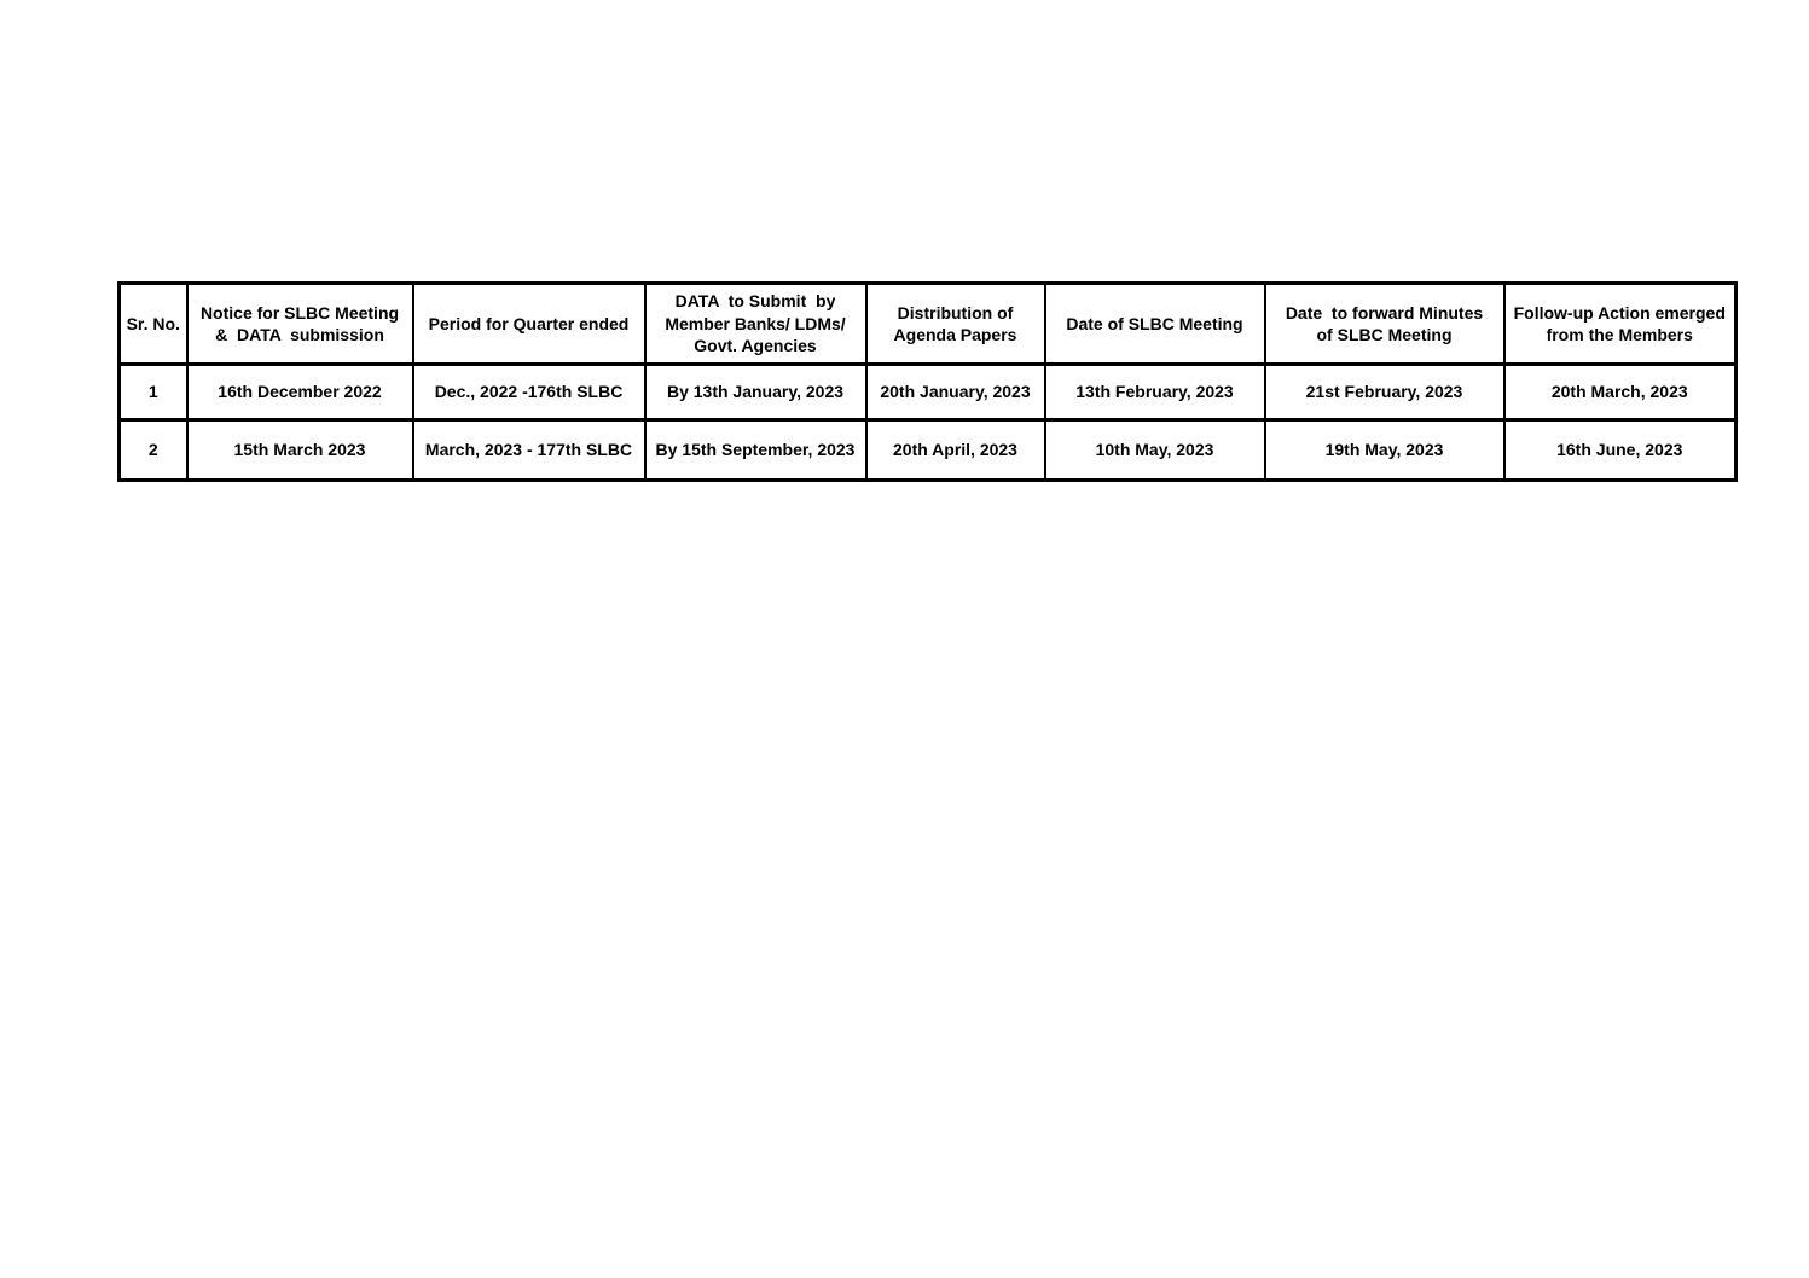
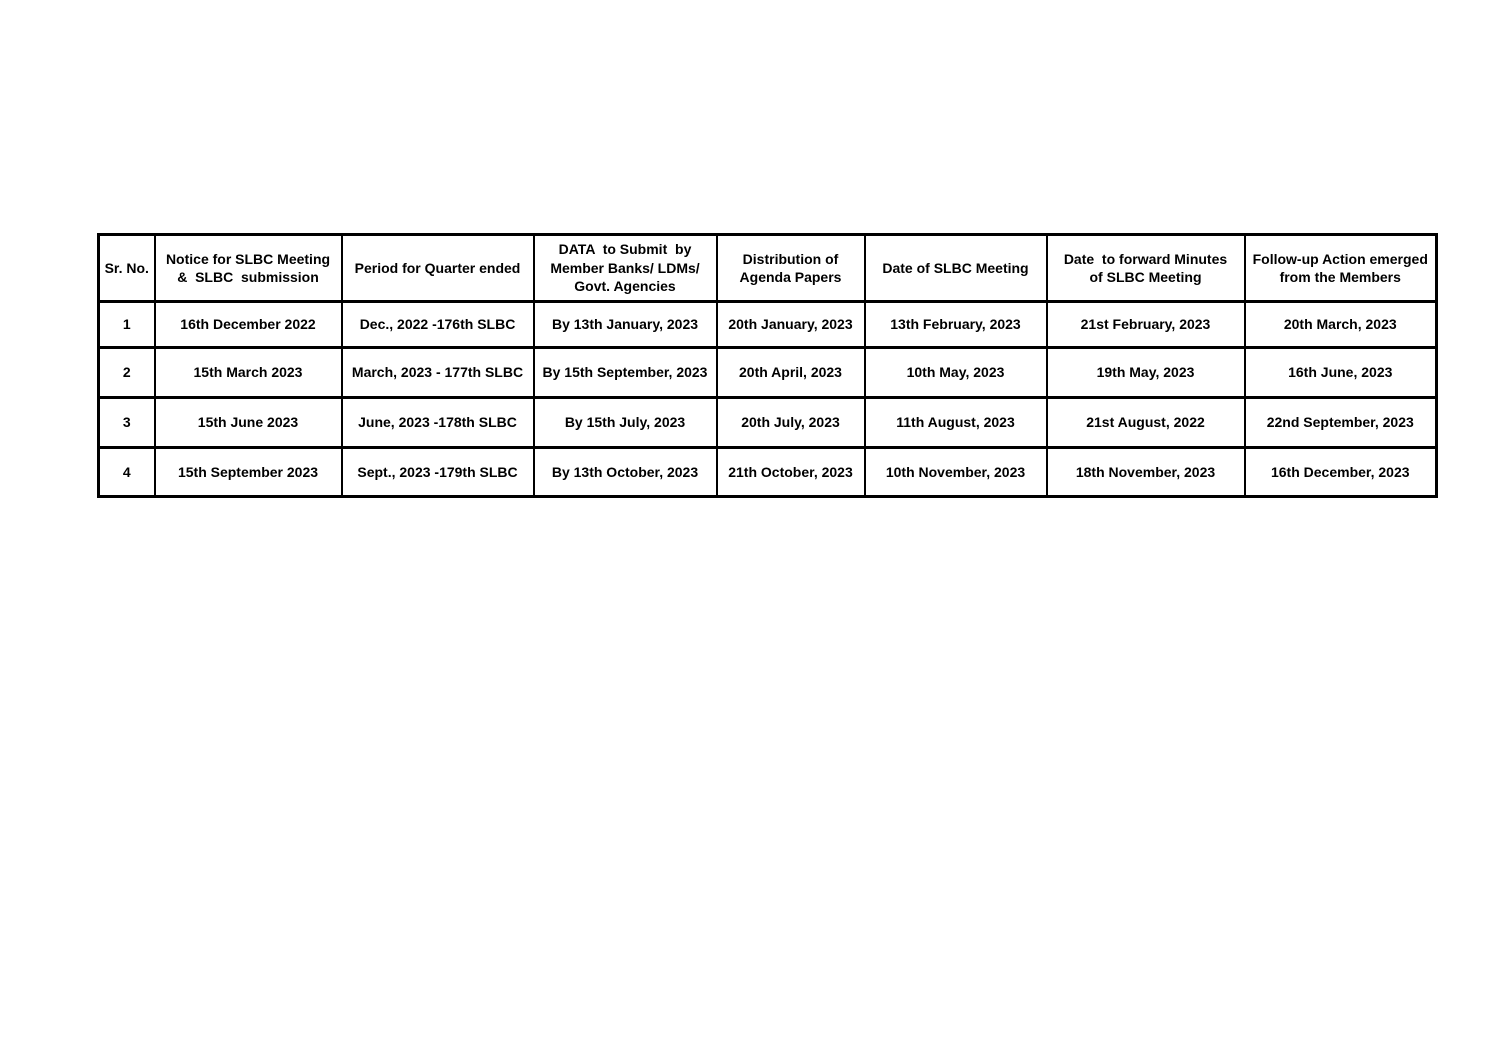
- Sr. No.	Notice for SLBC Meeting & DATA submission	Period for Quarter ended	DATA to Submit by Member Banks/ LDMs/ Govt. Agencies	Distribution of Agenda Papers	Date of SLBC Meeting	Date to forward Minutes of SLBC Meeting	Follow-up Action emerged from the Members
+ Sr. No.	Notice for SLBC Meeting & SLBC submission	Period for Quarter ended	DATA to Submit by Member Banks/ LDMs/ Govt. Agencies	Distribution of Agenda Papers	Date of SLBC Meeting	Date to forward Minutes of SLBC Meeting	Follow-up Action emerged from the Members
  1	16th December 2022	Dec., 2022 -176th SLBC	By 13th January, 2023	20th January, 2023	13th February, 2023	21st February, 2023	20th March, 2023
  2	15th March 2023	March, 2023 - 177th SLBC	By 15th September, 2023	20th April, 2023	10th May, 2023	19th May, 2023	16th June, 2023
+ 3	15th June 2023	June, 2023 -178th SLBC	By 15th July, 2023	20th July, 2023	11th August, 2023	21st August, 2022	22nd September, 2023
+ 4	15th September 2023	Sept., 2023 -179th SLBC	By 13th October, 2023	21th October, 2023	10th November, 2023	18th November, 2023	16th December, 2023
